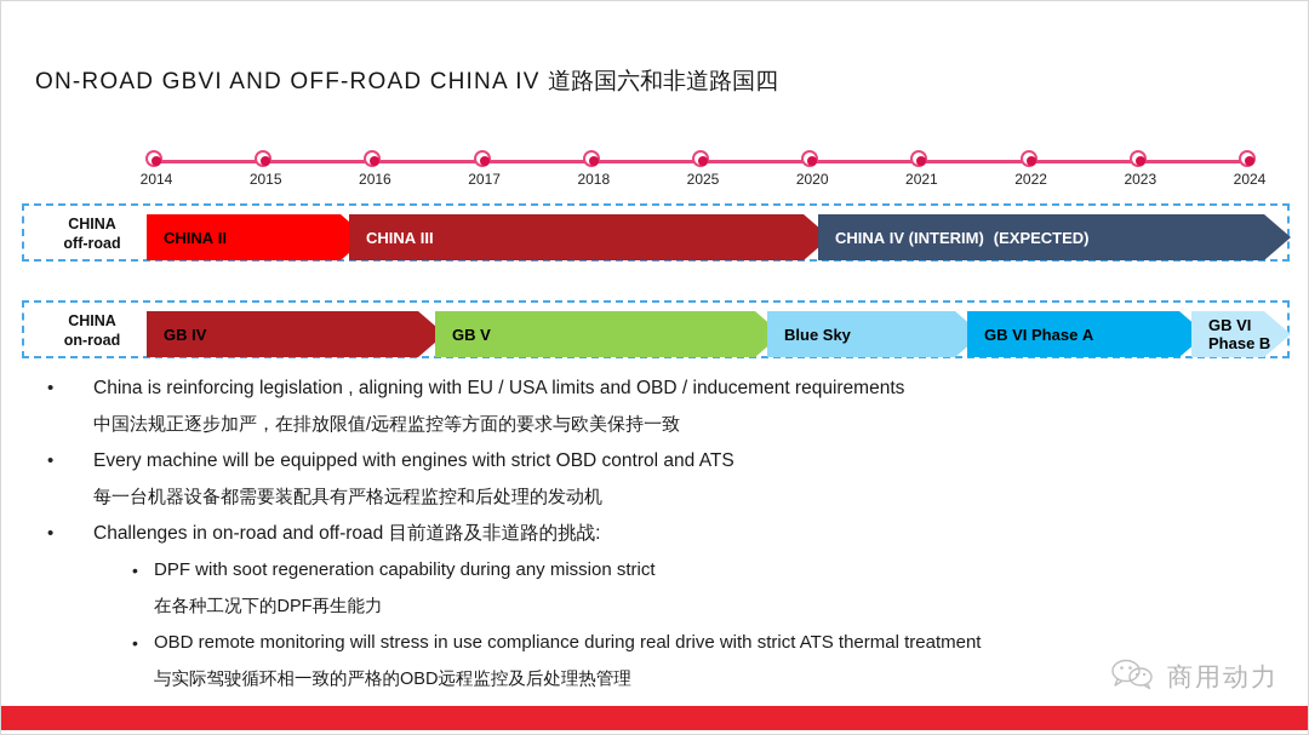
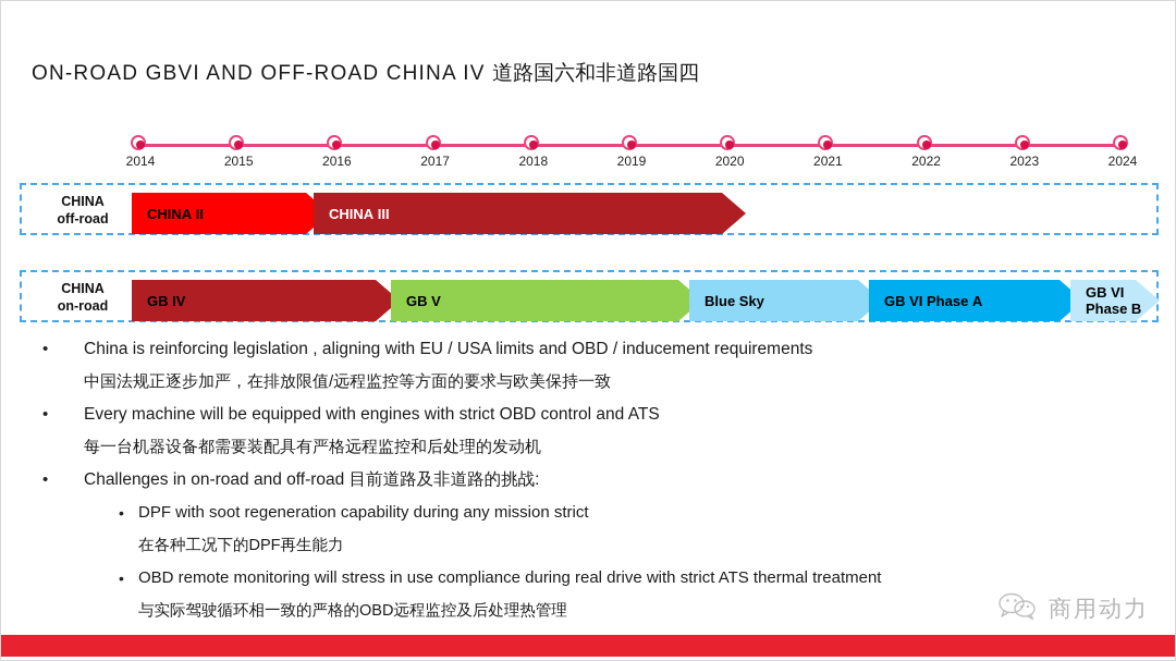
  ON-ROAD GBVI AND OFF-ROAD CHINA IV 道路国六和非道路国四
  2014
  2015
  2016
  2017
  2018
- 2025
+ 2019
  2020
  2021
  2022
  2023
  2024
  CHINA
  off-road
  CHINA II
  CHINA III
- CHINA IV (INTERIM)
- (EXPECTED)
  CHINA
  on-road
  GB IV
  GB V
  Blue Sky
  GB VI Phase A
  GB VI
  Phase B
  •
  China is reinforcing legislation , aligning with EU / USA limits and OBD / inducement requirements
  中国法规正逐步加严，在排放限值/远程监控等方面的要求与欧美保持一致
  •
  Every machine will be equipped with engines with strict OBD control and ATS
  每一台机器设备都需要装配具有严格远程监控和后处理的发动机
  •
  Challenges in on-road and off-road 目前道路及非道路的挑战:
  •
  DPF with soot regeneration capability during any mission strict
  在各种工况下的DPF再生能力
  •
  OBD remote monitoring will stress in use compliance during real drive with strict ATS thermal treatment
  与实际驾驶循环相一致的严格的OBD远程监控及后处理热管理
  商用动力
